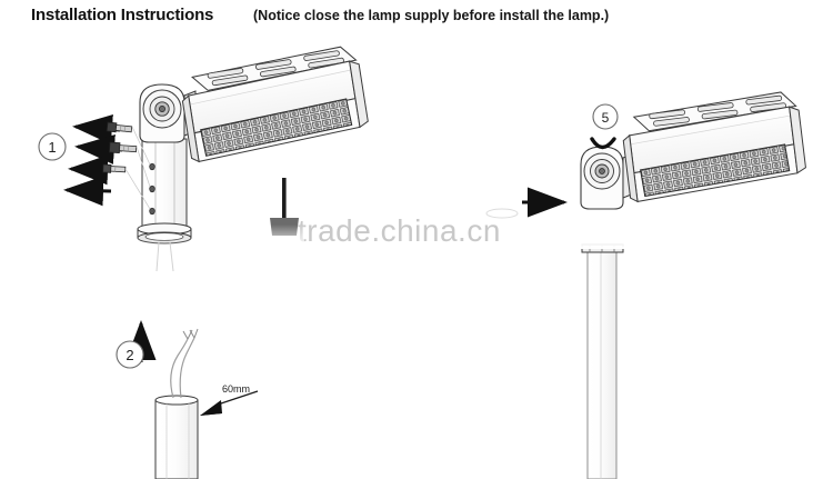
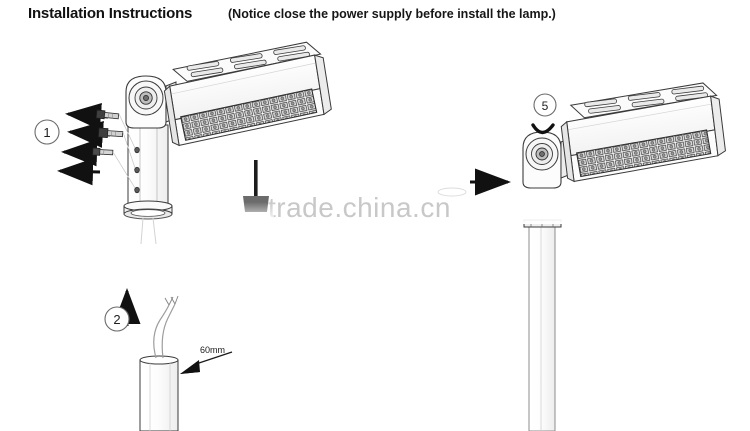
  Installation Instructions
- (Notice close the lamp supply before install the lamp.)
+ (Notice close the power supply before install the lamp.)
  rade.china.cn
  1
  2
  5
  60mm
